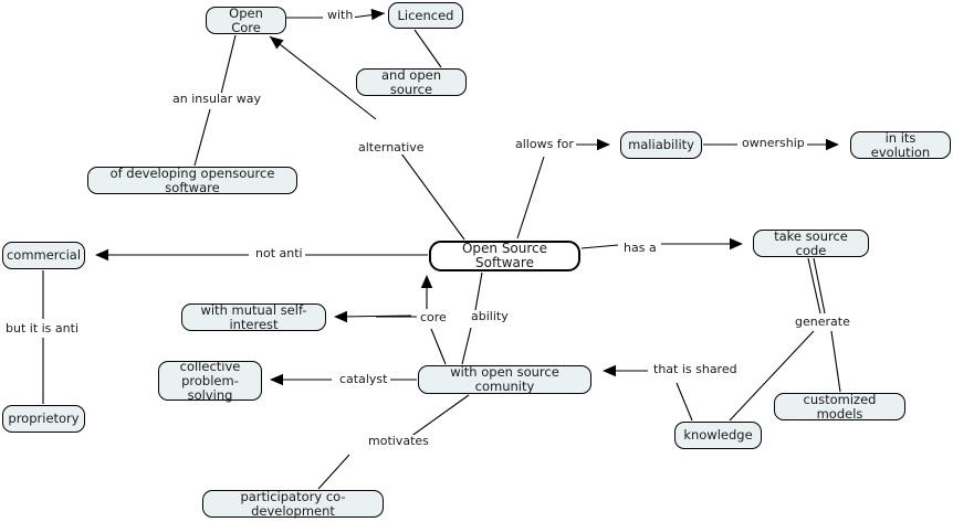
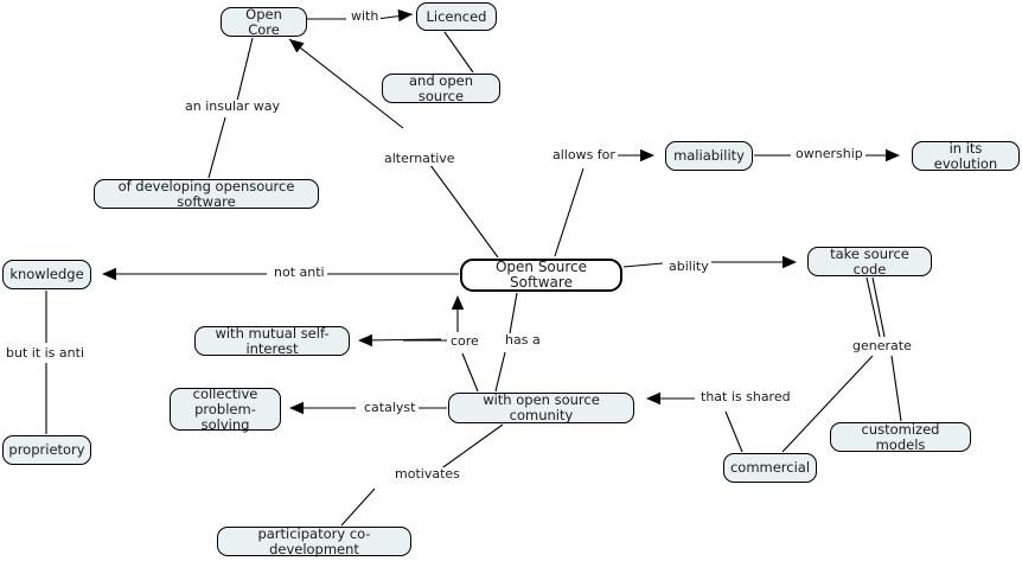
  Open Core
  Licenced
  and open source
  of developing opensource software
  maliability
  in its evolution
  Open Source Software
- commercial
+ knowledge
  take source code
  with mutual self-interest
  proprietory
  collective
  problem-solving
  with open source comunity
- knowledge
+ commercial
  customized models
  participatory co-development
  with
  an insular way
  alternative
  allows for
  ownership
  not anti
- has a
+ ability
  but it is anti
  core
- ability
+ has a
  generate
  catalyst
  that is shared
  motivates
